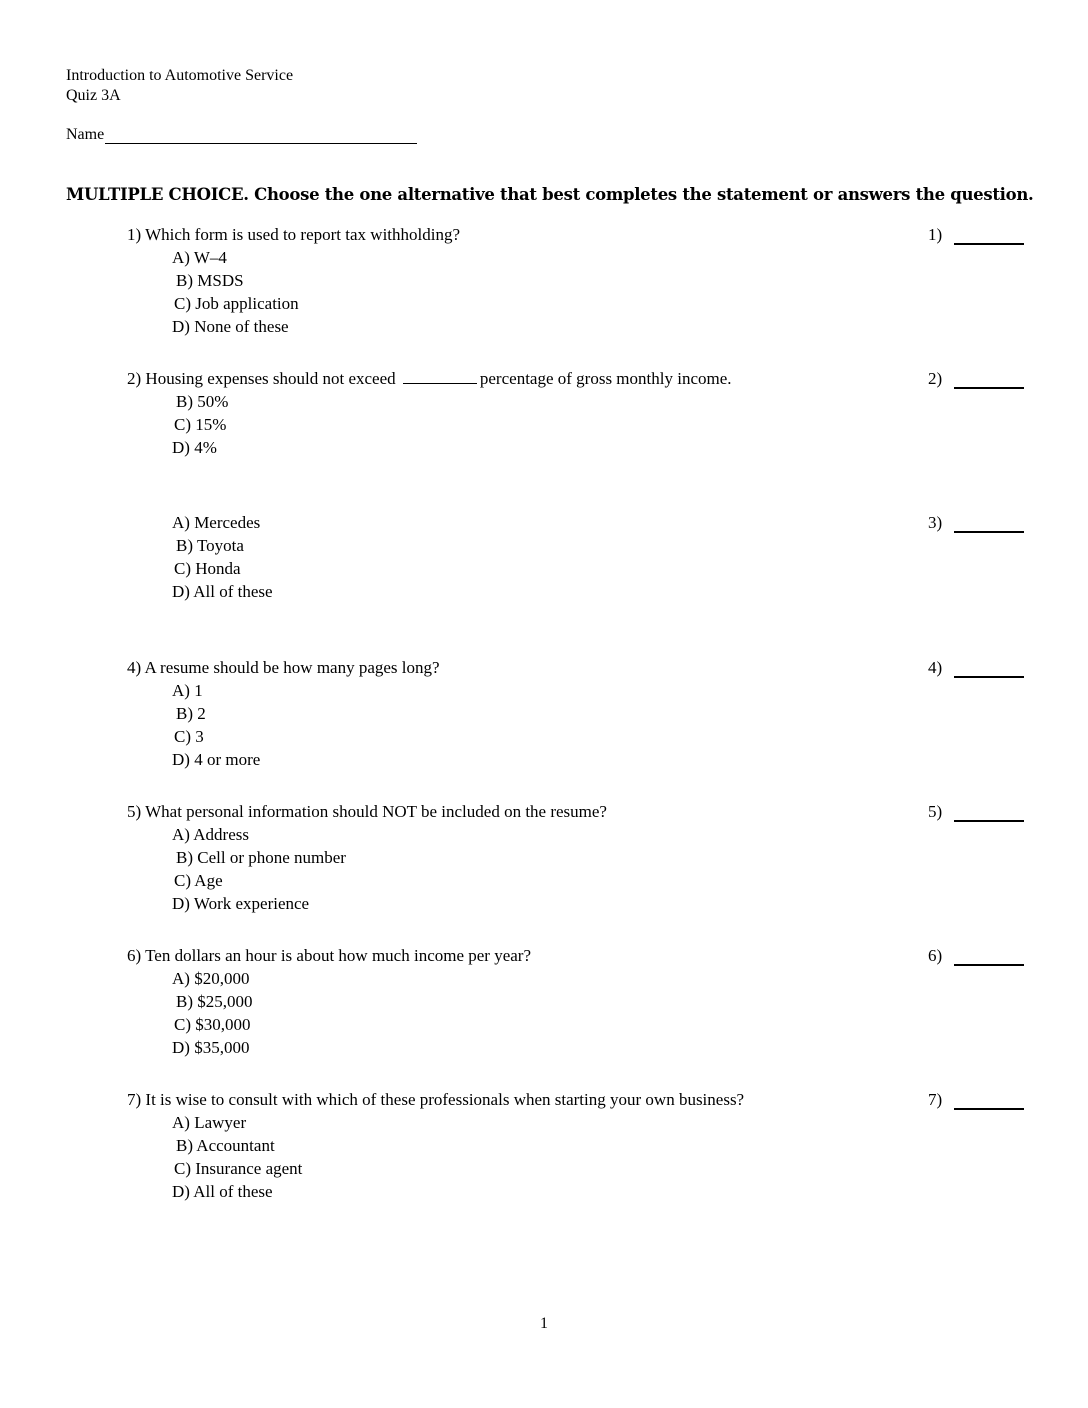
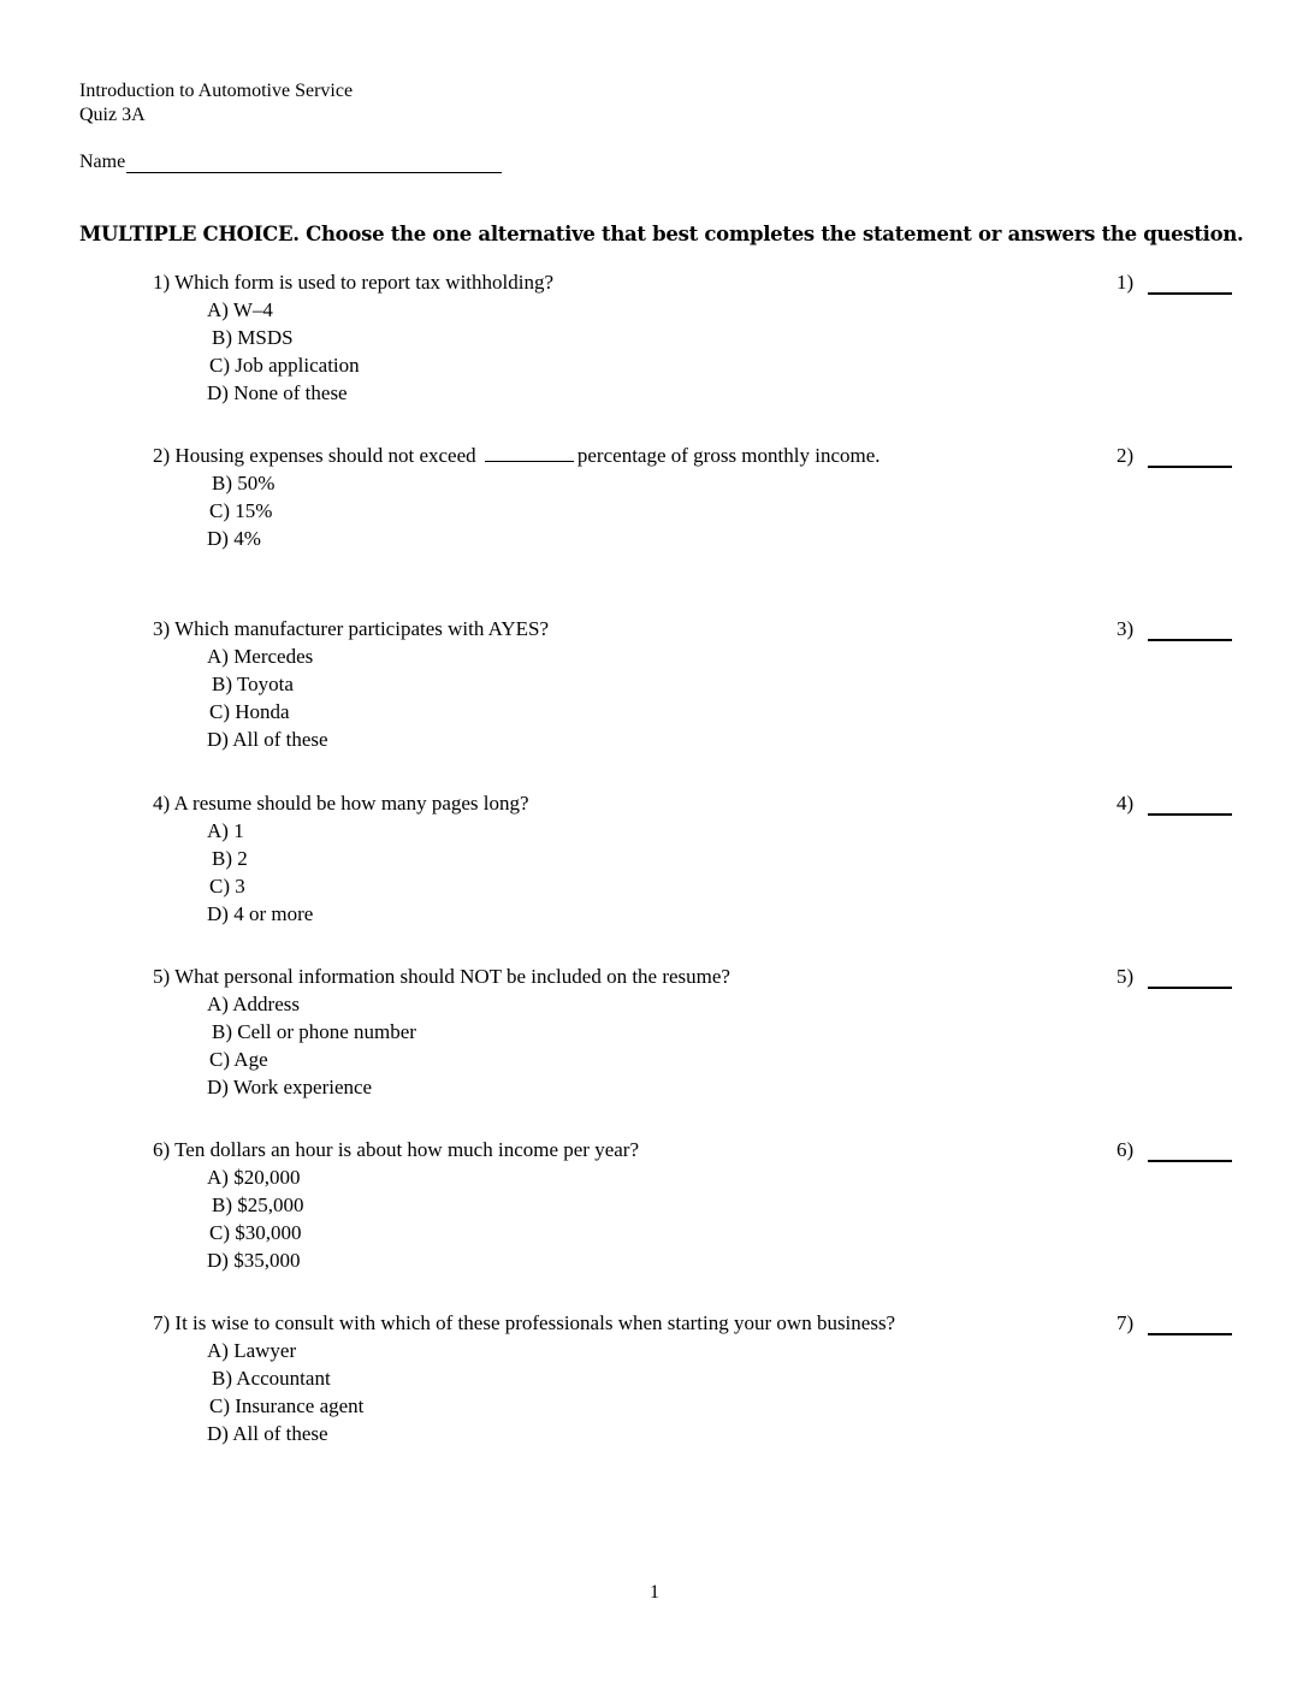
  Introduction to Automotive Service
  Quiz 3A
  Name
  MULTIPLE CHOICE. Choose the one alternative that best completes the statement or answers the question.
  1) Which form is used to report tax withholding?
  A) W–4
  B) MSDS
  C) Job application
  D) None of these
  1)
  2) Housing expenses should not exceed percentage of gross monthly income.
  B) 50%
  C) 15%
  D) 4%
  2)
+ 3) Which manufacturer participates with AYES?
  A) Mercedes
  B) Toyota
  C) Honda
  D) All of these
  3)
  4) A resume should be how many pages long?
  A) 1
  B) 2
  C) 3
  D) 4 or more
  4)
  5) What personal information should NOT be included on the resume?
  A) Address
  B) Cell or phone number
  C) Age
  D) Work experience
  5)
  6) Ten dollars an hour is about how much income per year?
  A) $20,000
  B) $25,000
  C) $30,000
  D) $35,000
  6)
  7) It is wise to consult with which of these professionals when starting your own business?
  A) Lawyer
  B) Accountant
  C) Insurance agent
  D) All of these
  7)
  1
